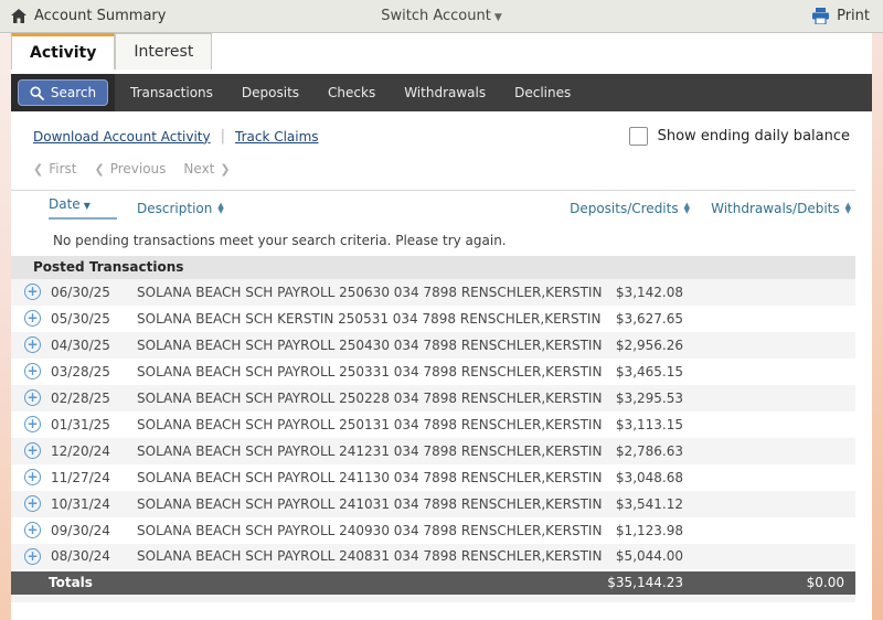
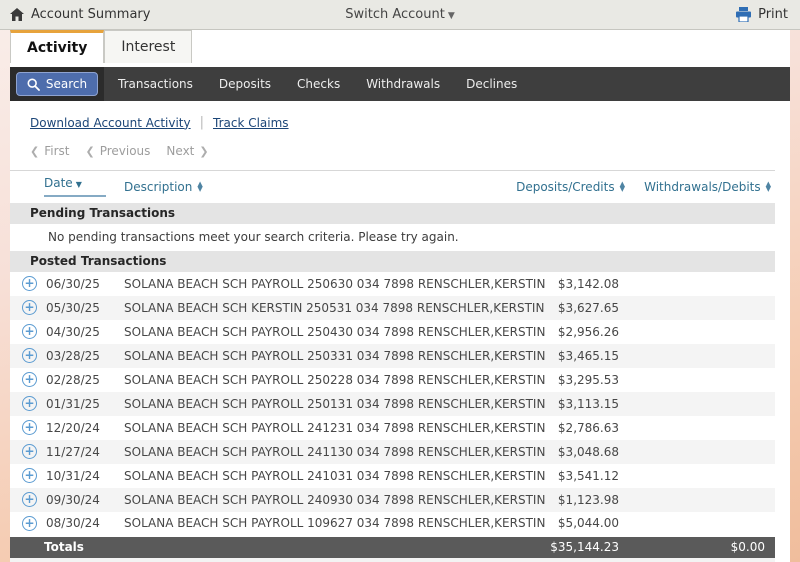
  Account Summary
  Switch Account ▼
  Print
  Activity
  Interest
  Search
  Transactions
  Deposits
  Checks
  Withdrawals
  Declines
  Download Account Activity
  |
  Track Claims
- Show ending daily balance
  ❮
  First
  ❮
  Previous
  Next
  ❯
  	Date ▼	Description ▲▼	Deposits/Credits ▲▼	Withdrawals/Debits ▲▼
+ Pending Transactions
  No pending transactions meet your search criteria. Please try again.
  Posted Transactions
  +	06/30/25	SOLANA BEACH SCH PAYROLL 250630 034 7898 RENSCHLER,KERSTIN	$3,142.08
  +	05/30/25	SOLANA BEACH SCH KERSTIN 250531 034 7898 RENSCHLER,KERSTIN	$3,627.65
  +	04/30/25	SOLANA BEACH SCH PAYROLL 250430 034 7898 RENSCHLER,KERSTIN	$2,956.26
  +	03/28/25	SOLANA BEACH SCH PAYROLL 250331 034 7898 RENSCHLER,KERSTIN	$3,465.15
  +	02/28/25	SOLANA BEACH SCH PAYROLL 250228 034 7898 RENSCHLER,KERSTIN	$3,295.53
  +	01/31/25	SOLANA BEACH SCH PAYROLL 250131 034 7898 RENSCHLER,KERSTIN	$3,113.15
  +	12/20/24	SOLANA BEACH SCH PAYROLL 241231 034 7898 RENSCHLER,KERSTIN	$2,786.63
  +	11/27/24	SOLANA BEACH SCH PAYROLL 241130 034 7898 RENSCHLER,KERSTIN	$3,048.68
  +	10/31/24	SOLANA BEACH SCH PAYROLL 241031 034 7898 RENSCHLER,KERSTIN	$3,541.12
  +	09/30/24	SOLANA BEACH SCH PAYROLL 240930 034 7898 RENSCHLER,KERSTIN	$1,123.98
- +	08/30/24	SOLANA BEACH SCH PAYROLL 240831 034 7898 RENSCHLER,KERSTIN	$5,044.00
+ +	08/30/24	SOLANA BEACH SCH PAYROLL 109627 034 7898 RENSCHLER,KERSTIN	$5,044.00
  	Totals		$35,144.23	$0.00
